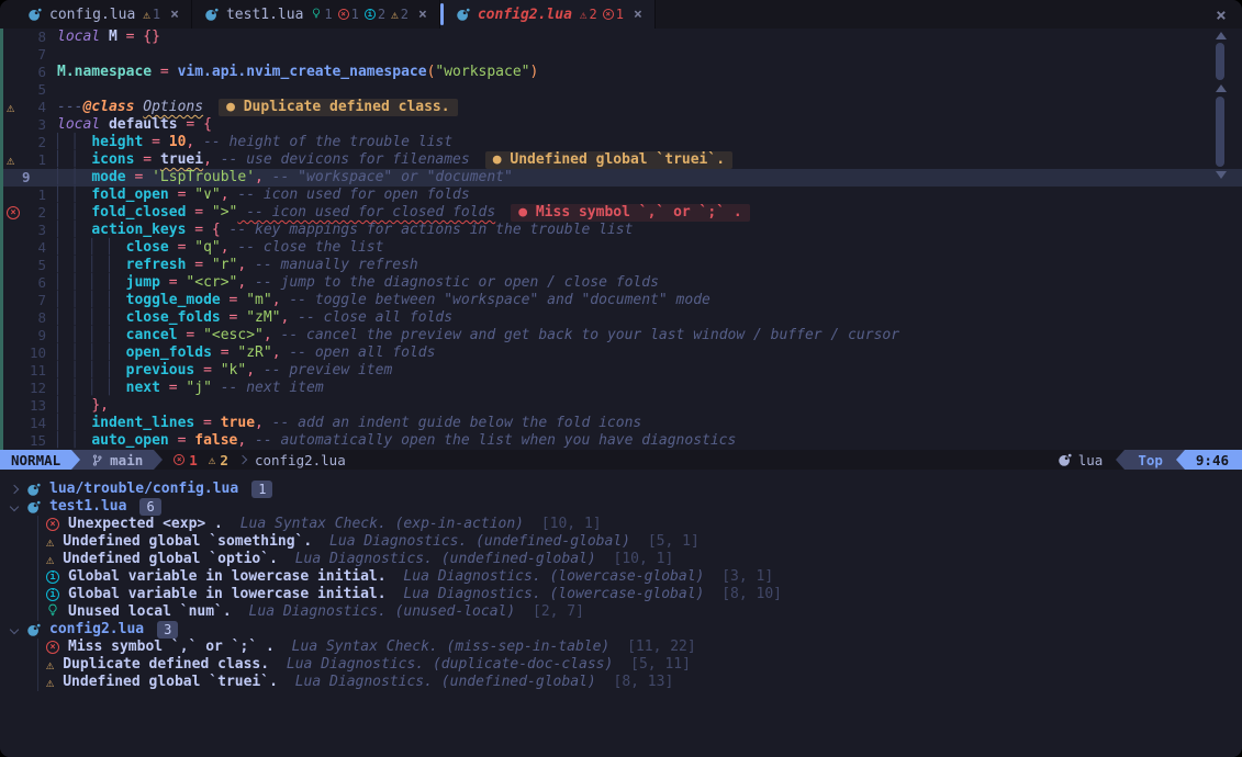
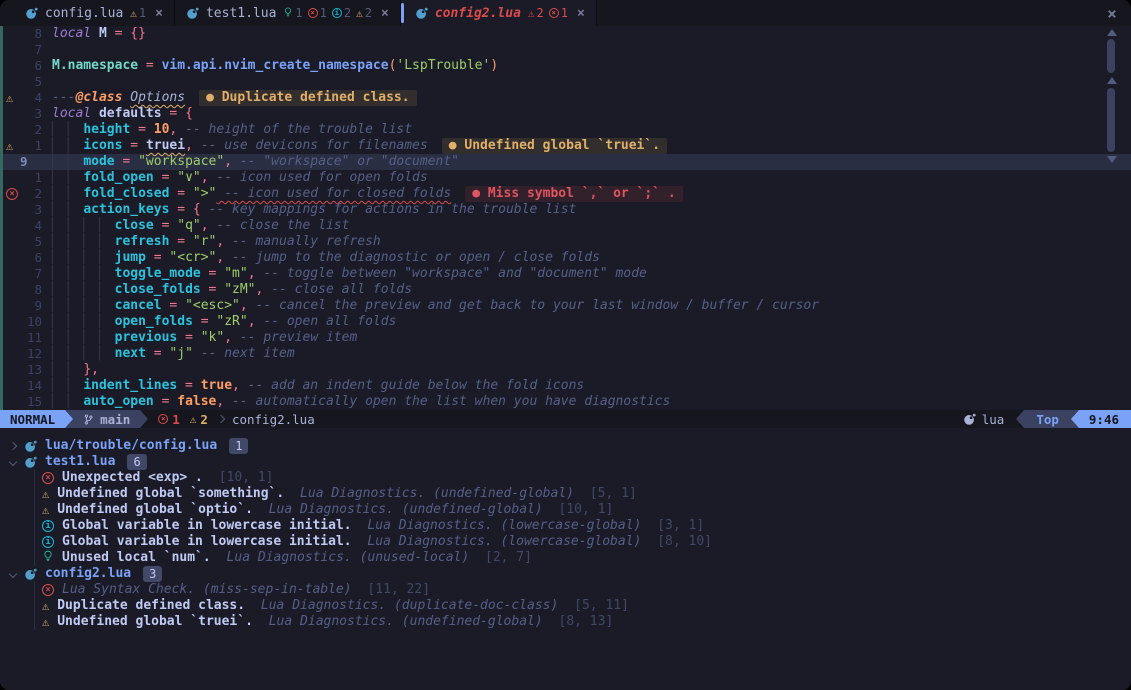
  config.lua
  ⚠
  1
  ×
  test1.lua
  1
  ×
  1
  i
  2
  ⚠
  2
  ×
  config2.lua
  ⚠
  2
  ×
  1
  ×
  ×
  8
  local M = {}
  7
  6
- M.namespace = vim.api.nvim_create_namespace("workspace")
+ M.namespace = vim.api.nvim_create_namespace('LspTrouble')
  5
  ⚠
  4
  ---@class Options
  ● Duplicate defined class.
  3
  local defaults = {
  2
  ▏ ▏ height = 10, -- height of the trouble list
  ⚠
  1
  ▏ ▏ icons = truei, -- use devicons for filenames
  ● Undefined global `truei`.
  9
- mode = 'LspTrouble', -- "workspace" or "document"
+ mode = "workspace", -- "workspace" or "document"
  1
  ▏ ▏ fold_open = "∨", -- icon used for open folds
  ×
  2
  ▏ ▏ fold_closed = ">" -- icon used for closed folds
  ● Miss symbol `,` or `;` .
  3
  ▏ ▏ action_keys = { -- key mappings for actions in the trouble list
  4
  ▏ ▏ ▏ ▏ close = "q", -- close the list
  5
  ▏ ▏ ▏ ▏ refresh = "r", -- manually refresh
  6
  ▏ ▏ ▏ ▏ jump = "<cr>", -- jump to the diagnostic or open / close folds
  7
  ▏ ▏ ▏ ▏ toggle_mode = "m", -- toggle between "workspace" and "document" mode
  8
  ▏ ▏ ▏ ▏ close_folds = "zM", -- close all folds
  9
  ▏ ▏ ▏ ▏ cancel = "<esc>", -- cancel the preview and get back to your last window / buffer / cursor
  10
  ▏ ▏ ▏ ▏ open_folds = "zR", -- open all folds
  11
  ▏ ▏ ▏ ▏ previous = "k", -- preview item
  12
  ▏ ▏ ▏ ▏ next = "j" -- next item
  13
  ▏ ▏ },
  14
  ▏ ▏ indent_lines = true, -- add an indent guide below the fold icons
  15
  ▏ ▏ auto_open = false, -- automatically open the list when you have diagnostics
  NORMAL
  main
  ×
  1
  ⚠
  2
  config2.lua
  lua
  Top
  9:46
  lua/trouble/config.lua
  1
  test1.lua
  6
  ×
  Unexpected <exp> .
- Lua Syntax Check. (exp-in-action)
  [10, 1]
  ⚠
  Undefined global `something`.
  Lua Diagnostics. (undefined-global)
  [5, 1]
  ⚠
  Undefined global `optio`.
  Lua Diagnostics. (undefined-global)
  [10, 1]
  i
  Global variable in lowercase initial.
  Lua Diagnostics. (lowercase-global)
  [3, 1]
  i
  Global variable in lowercase initial.
  Lua Diagnostics. (lowercase-global)
  [8, 10]
  Unused local `num`.
  Lua Diagnostics. (unused-local)
  [2, 7]
  config2.lua
  3
  ×
- Miss symbol `,` or `;` .
  Lua Syntax Check. (miss-sep-in-table)
  [11, 22]
  ⚠
  Duplicate defined class.
  Lua Diagnostics. (duplicate-doc-class)
  [5, 11]
  ⚠
  Undefined global `truei`.
  Lua Diagnostics. (undefined-global)
  [8, 13]
